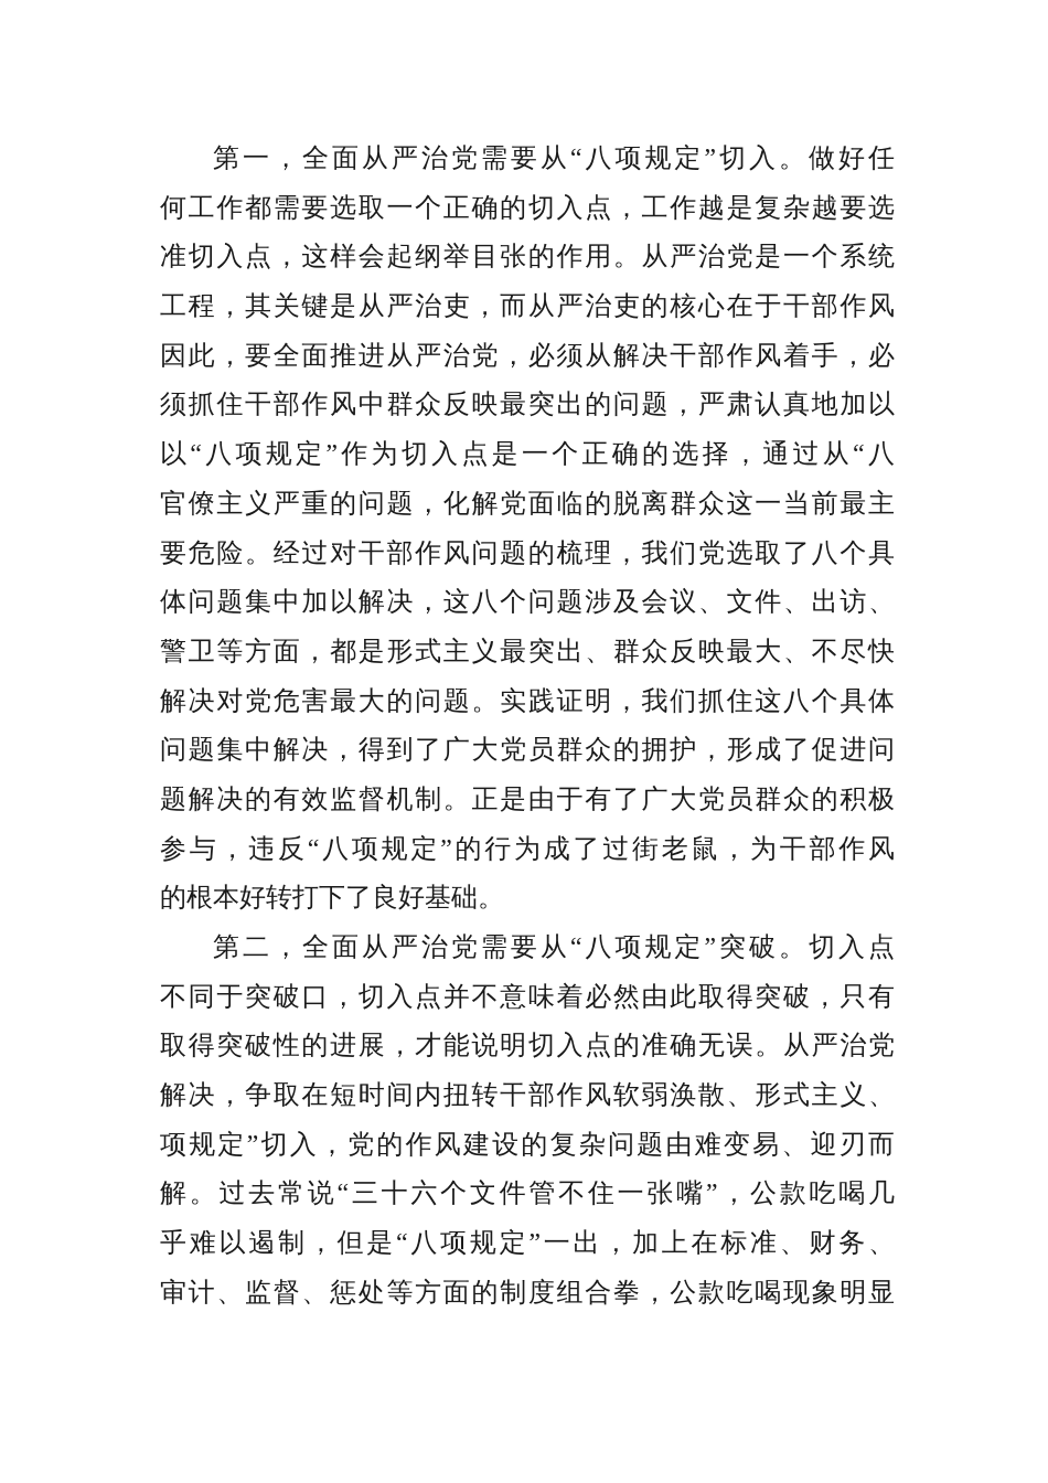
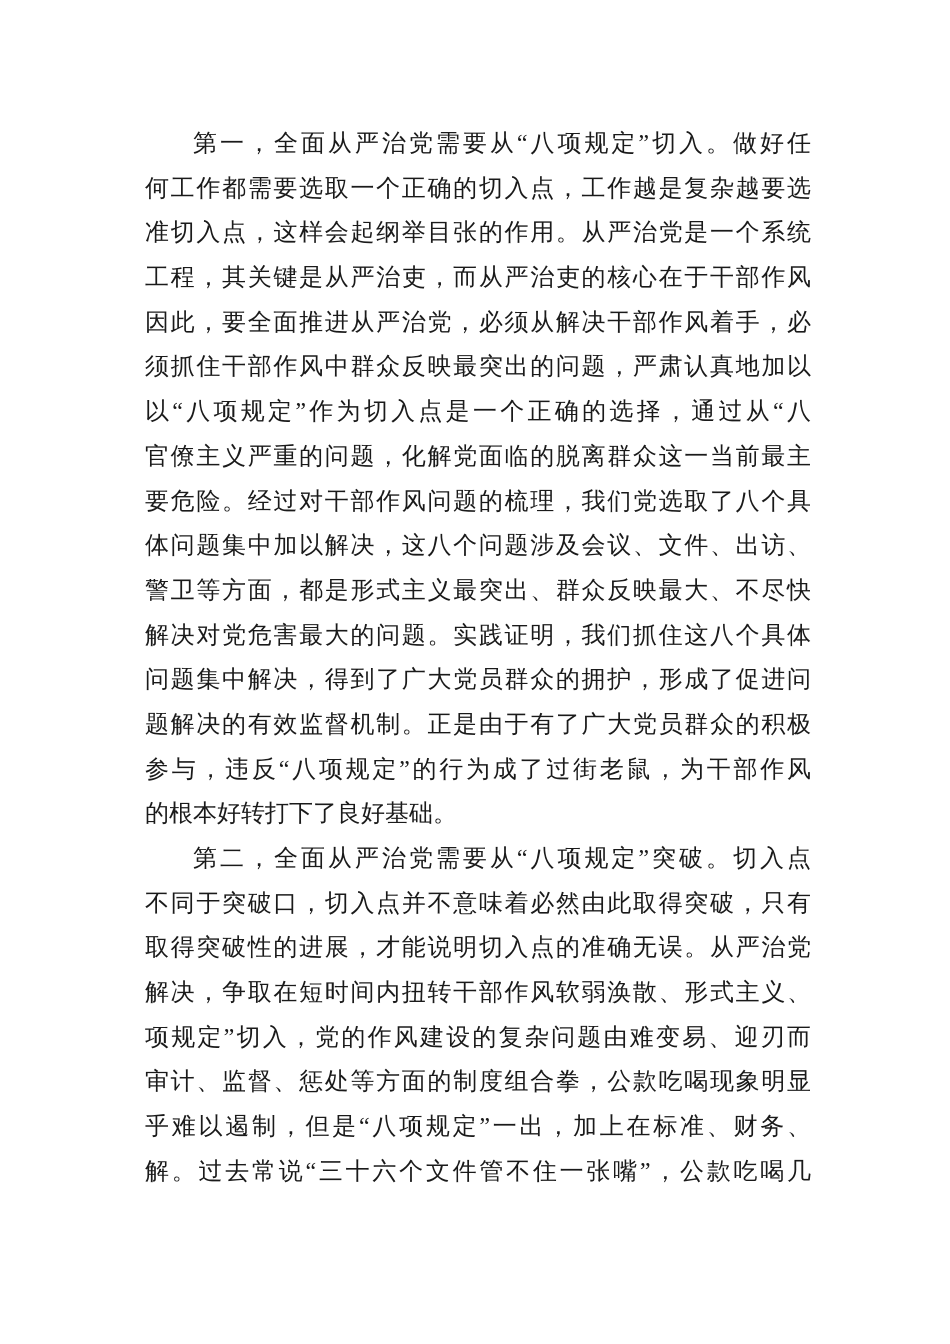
  第一，全面从严治党需要从“八项规定”切入。做好任
  何工作都需要选取一个正确的切入点，工作越是复杂越要选
  准切入点，这样会起纲举目张的作用。从严治党是一个系统
  工程，其关键是从严治吏，而从严治吏的核心在于干部作风
  因此，要全面推进从严治党，必须从解决干部作风着手，必
  须抓住干部作风中群众反映最突出的问题，严肃认真地加以
  以“八项规定”作为切入点是一个正确的选择，通过从“八
  官僚主义严重的问题，化解党面临的脱离群众这一当前最主
  要危险。经过对干部作风问题的梳理，我们党选取了八个具
  体问题集中加以解决，这八个问题涉及会议、文件、出访、
  警卫等方面，都是形式主义最突出、群众反映最大、不尽快
  解决对党危害最大的问题。实践证明，我们抓住这八个具体
  问题集中解决，得到了广大党员群众的拥护，形成了促进问
  题解决的有效监督机制。正是由于有了广大党员群众的积极
  参与，违反“八项规定”的行为成了过街老鼠，为干部作风
  的根本好转打下了良好基础。
  第二，全面从严治党需要从“八项规定”突破。切入点
  不同于突破口，切入点并不意味着必然由此取得突破，只有
  取得突破性的进展，才能说明切入点的准确无误。从严治党
  解决，争取在短时间内扭转干部作风软弱涣散、形式主义、
  项规定”切入，党的作风建设的复杂问题由难变易、迎刃而
- 解。过去常说“三十六个文件管不住一张嘴”，公款吃喝几
+ 审计、监督、惩处等方面的制度组合拳，公款吃喝现象明显
  乎难以遏制，但是“八项规定”一出，加上在标准、财务、
- 审计、监督、惩处等方面的制度组合拳，公款吃喝现象明显
+ 解。过去常说“三十六个文件管不住一张嘴”，公款吃喝几
